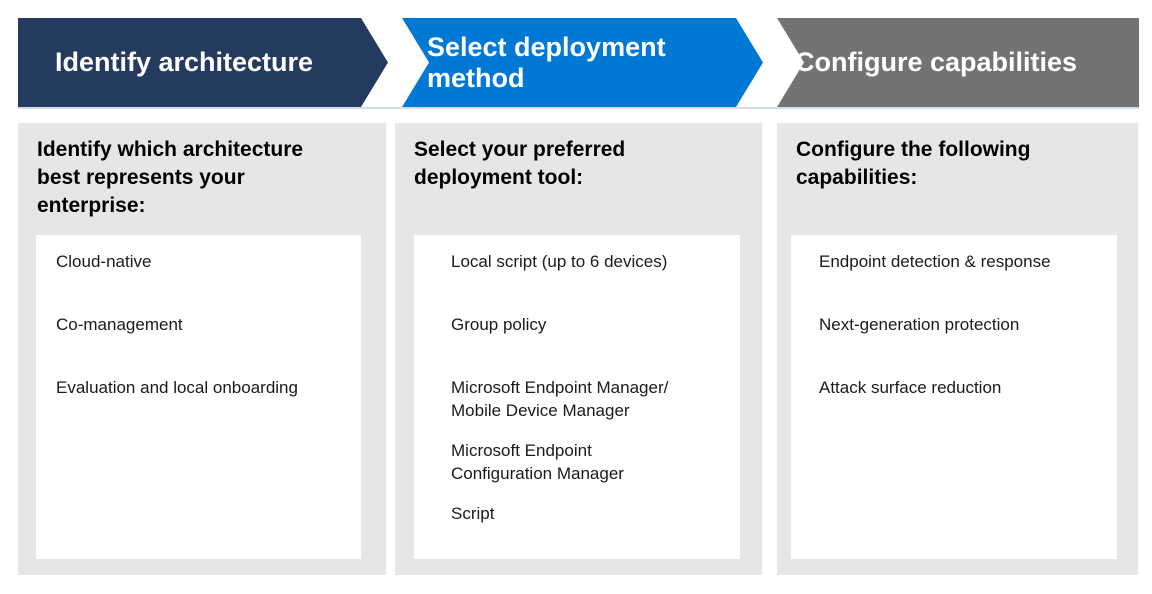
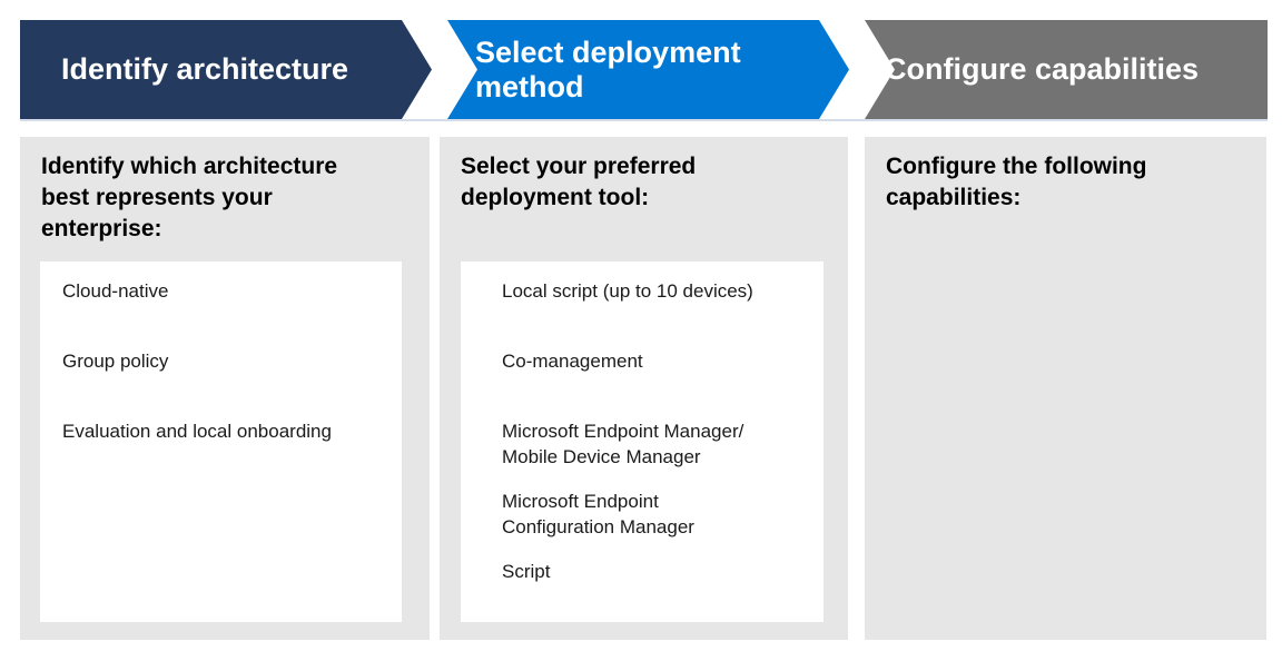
  Identify architecture
  Select deployment
  method
  Configure capabilities
  Identify which architecture
  best represents your
  enterprise:
  Cloud-native
- Co-management
+ Group policy
  Evaluation and local onboarding
  Select your preferred
  deployment tool:
- Local script (up to 6 devices)
+ Local script (up to 10 devices)
- Group policy
+ Co-management
  Microsoft Endpoint Manager/
  Mobile Device Manager
  Microsoft Endpoint
  Configuration Manager
  Script
  Configure the following
  capabilities:
- Endpoint detection & response
- Next-generation protection
- Attack surface reduction
